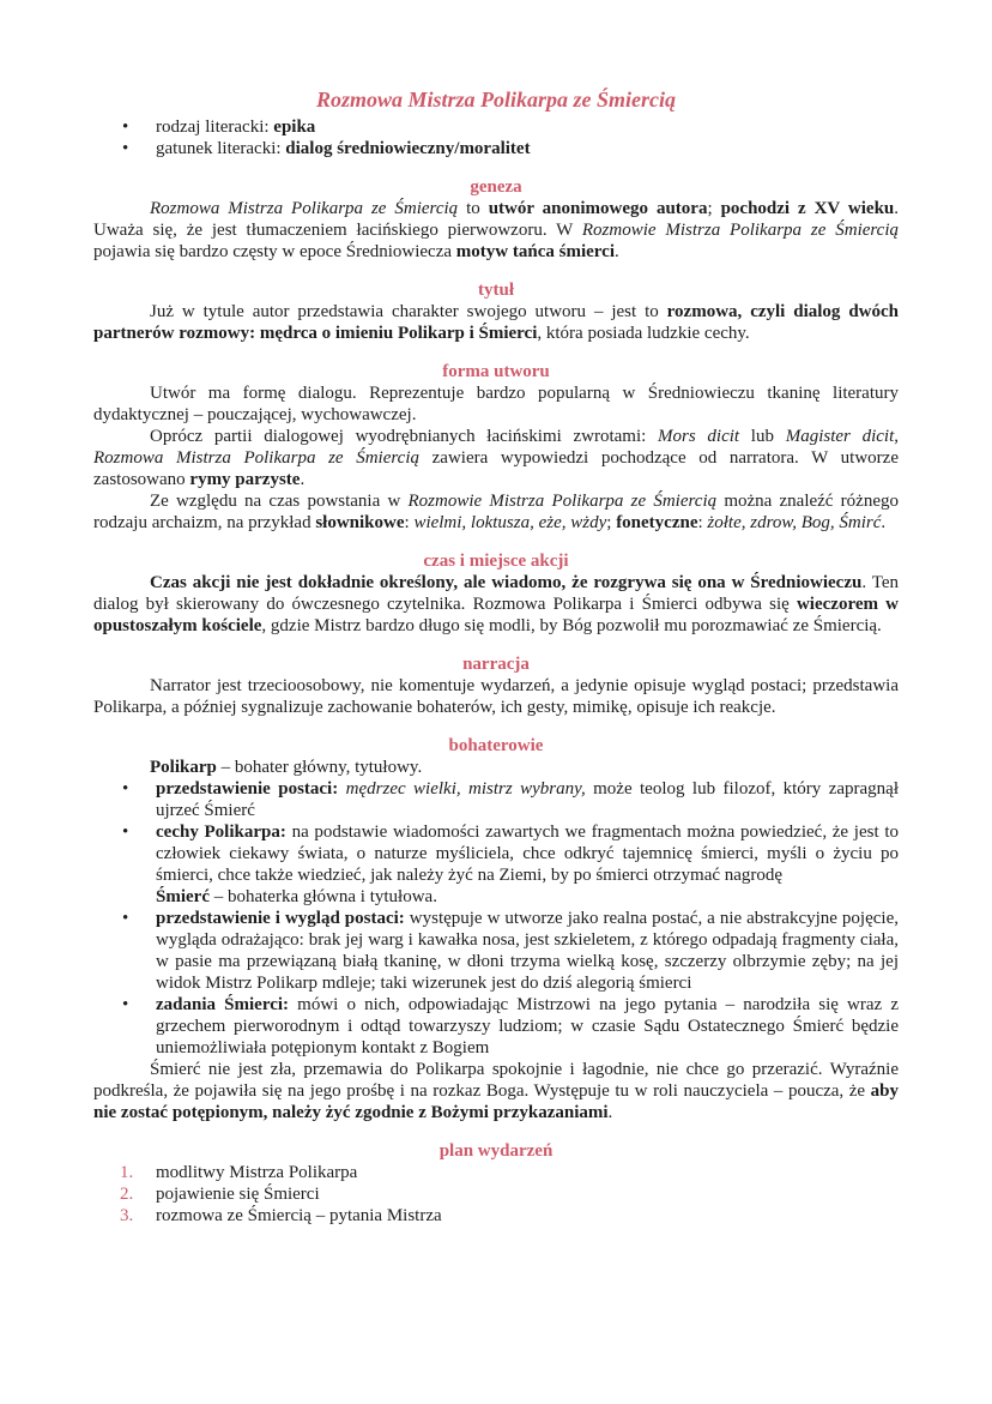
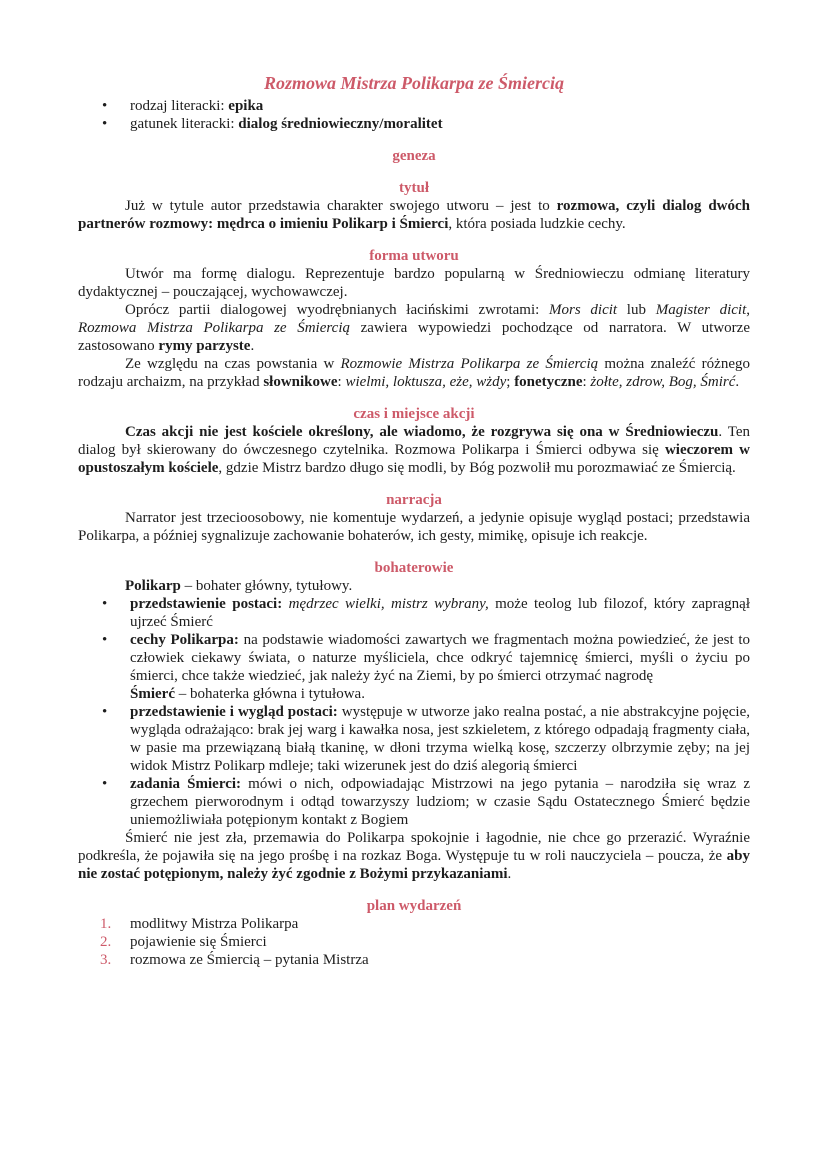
  Rozmowa Mistrza Polikarpa ze Śmiercią
  •
  rodzaj literacki: epika
  •
  gatunek literacki: dialog średniowieczny/moralitet
  geneza
- Rozmowa Mistrza Polikarpa ze Śmiercią to utwór anonimowego autora; pochodzi z XV wieku. Uważa się, że jest tłumaczeniem łacińskiego pierwowzoru. W Rozmowie Mistrza Polikarpa ze Śmiercią pojawia się bardzo częsty w epoce Średniowiecza motyw tańca śmierci.
  tytuł
  Już w tytule autor przedstawia charakter swojego utworu – jest to rozmowa, czyli dialog dwóch partnerów rozmowy: mędrca o imieniu Polikarp i Śmierci, która posiada ludzkie cechy.
  forma utworu
- Utwór ma formę dialogu. Reprezentuje bardzo popularną w Średniowieczu tkaninę literatury dydaktycznej – pouczającej, wychowawczej.
+ Utwór ma formę dialogu. Reprezentuje bardzo popularną w Średniowieczu odmianę literatury dydaktycznej – pouczającej, wychowawczej.
  Oprócz partii dialogowej wyodrębnianych łacińskimi zwrotami: Mors dicit lub Magister dicit, Rozmowa Mistrza Polikarpa ze Śmiercią zawiera wypowiedzi pochodzące od narratora. W utworze zastosowano rymy parzyste.
  Ze względu na czas powstania w Rozmowie Mistrza Polikarpa ze Śmiercią można znaleźć różnego rodzaju archaizm, na przykład słownikowe: wielmi, loktusza, eże, wżdy; fonetyczne: żołte, zdrow, Bog, Śmirć.
  czas i miejsce akcji
- Czas akcji nie jest dokładnie określony, ale wiadomo, że rozgrywa się ona w Średniowieczu. Ten dialog był skierowany do ówczesnego czytelnika. Rozmowa Polikarpa i Śmierci odbywa się wieczorem w opustoszałym kościele, gdzie Mistrz bardzo długo się modli, by Bóg pozwolił mu porozmawiać ze Śmiercią.
+ Czas akcji nie jest kościele określony, ale wiadomo, że rozgrywa się ona w Średniowieczu. Ten dialog był skierowany do ówczesnego czytelnika. Rozmowa Polikarpa i Śmierci odbywa się wieczorem w opustoszałym kościele, gdzie Mistrz bardzo długo się modli, by Bóg pozwolił mu porozmawiać ze Śmiercią.
  narracja
  Narrator jest trzecioosobowy, nie komentuje wydarzeń, a jedynie opisuje wygląd postaci; przedstawia Polikarpa, a później sygnalizuje zachowanie bohaterów, ich gesty, mimikę, opisuje ich reakcje.
  bohaterowie
  Polikarp – bohater główny, tytułowy.
  •
  przedstawienie postaci: mędrzec wielki, mistrz wybrany, może teolog lub filozof, który zapragnął ujrzeć Śmierć
  •
  cechy Polikarpa: na podstawie wiadomości zawartych we fragmentach można powiedzieć, że jest to człowiek ciekawy świata, o naturze myśliciela, chce odkryć tajemnicę śmierci, myśli o życiu po śmierci, chce także wiedzieć, jak należy żyć na Ziemi, by po śmierci otrzymać nagrodę
  Śmierć – bohaterka główna i tytułowa.
  •
  przedstawienie i wygląd postaci: występuje w utworze jako realna postać, a nie abstrakcyjne pojęcie, wygląda odrażająco: brak jej warg i kawałka nosa, jest szkieletem, z którego odpadają fragmenty ciała, w pasie ma przewiązaną białą tkaninę, w dłoni trzyma wielką kosę, szczerzy olbrzymie zęby; na jej widok Mistrz Polikarp mdleje; taki wizerunek jest do dziś alegorią śmierci
  •
  zadania Śmierci: mówi o nich, odpowiadając Mistrzowi na jego pytania – narodziła się wraz z grzechem pierworodnym i odtąd towarzyszy ludziom; w czasie Sądu Ostatecznego Śmierć będzie uniemożliwiała potępionym kontakt z Bogiem
  Śmierć nie jest zła, przemawia do Polikarpa spokojnie i łagodnie, nie chce go przerazić. Wyraźnie podkreśla, że pojawiła się na jego prośbę i na rozkaz Boga. Występuje tu w roli nauczyciela – poucza, że aby nie zostać potępionym, należy żyć zgodnie z Bożymi przykazaniami.
  plan wydarzeń
  1.
  modlitwy Mistrza Polikarpa
  2.
  pojawienie się Śmierci
  3.
  rozmowa ze Śmiercią – pytania Mistrza
